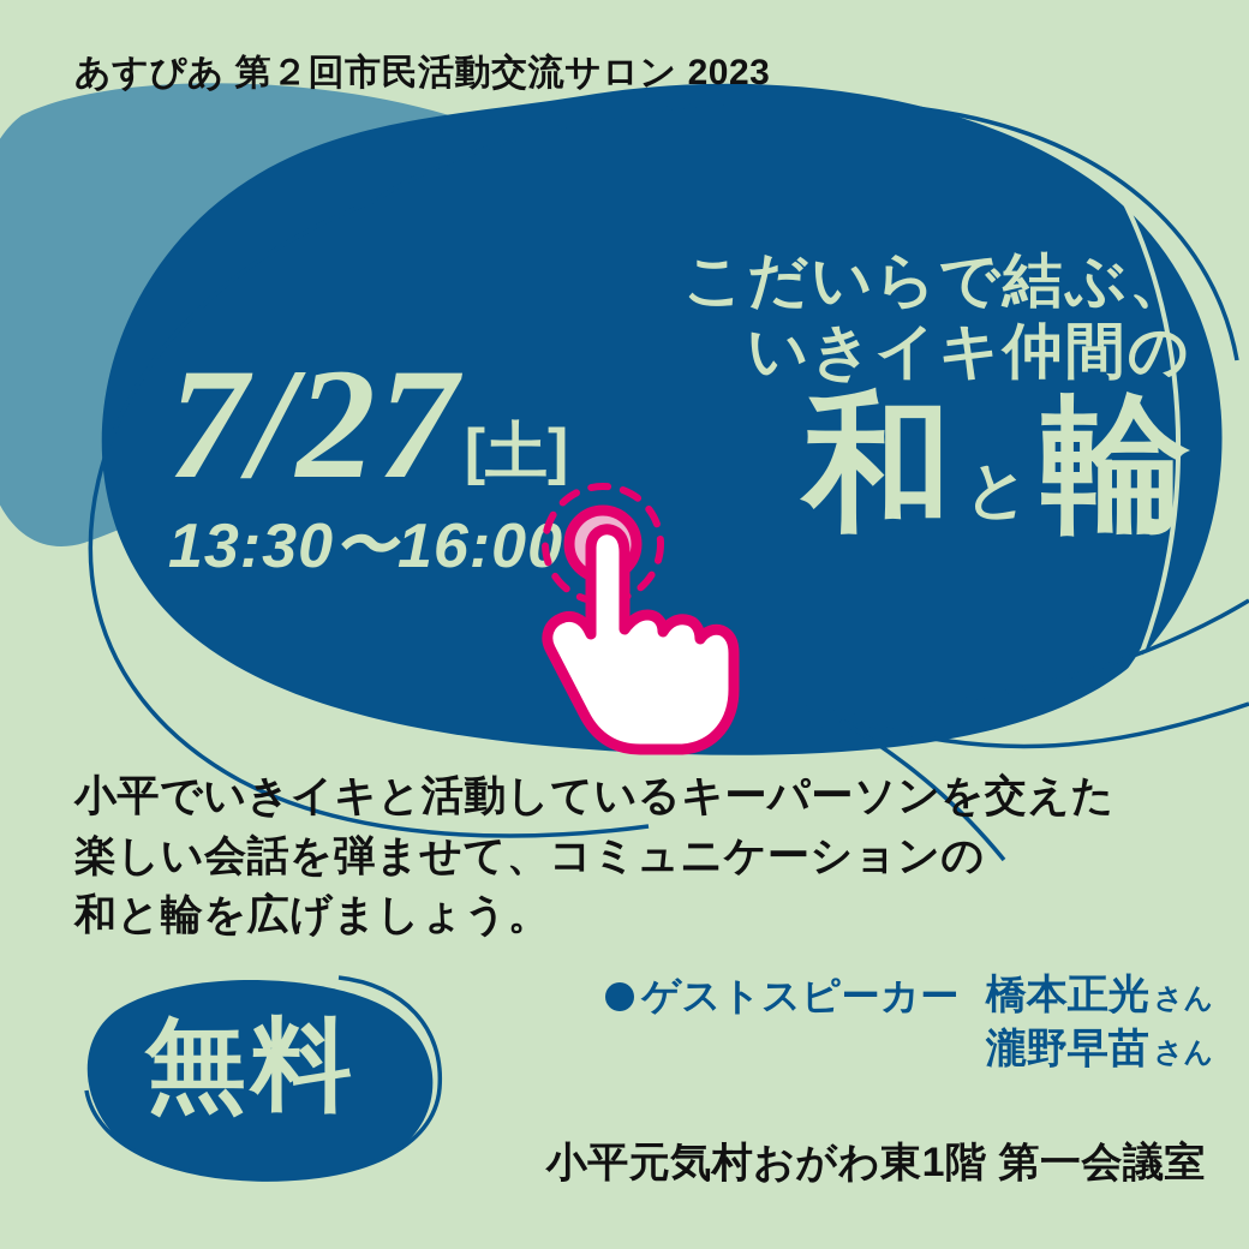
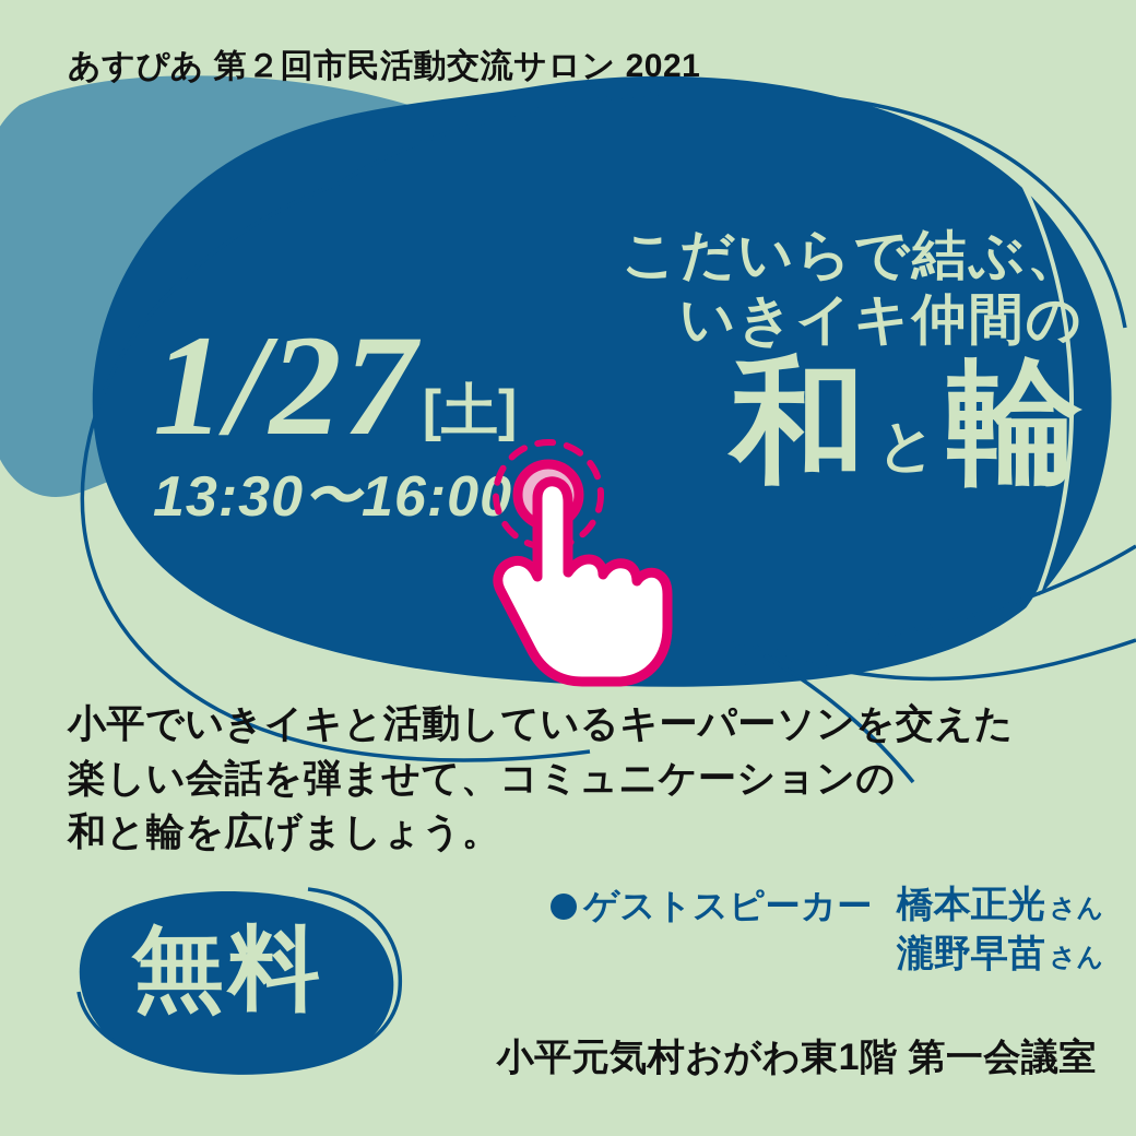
- あすぴあ 第２回市民活動交流サロン 2023
+ あすぴあ 第２回市民活動交流サロン 2021
- 7/27
+ 1/27
  [土]
  13:30〜16:0
  こだいらで結ぶ、
  いきイキ仲間の
  和
  と
  輪
  小平でいきイキと活動しているキーパーソンを交えた
  楽しい会話を弾ませて、コミュニケーションの
  和と輪を広げましょう。
  無料
  ゲストスピーカー
  橋本正光 さん
  瀧野早苗 さん
  小平元気村おがわ東1階 第一会議室
